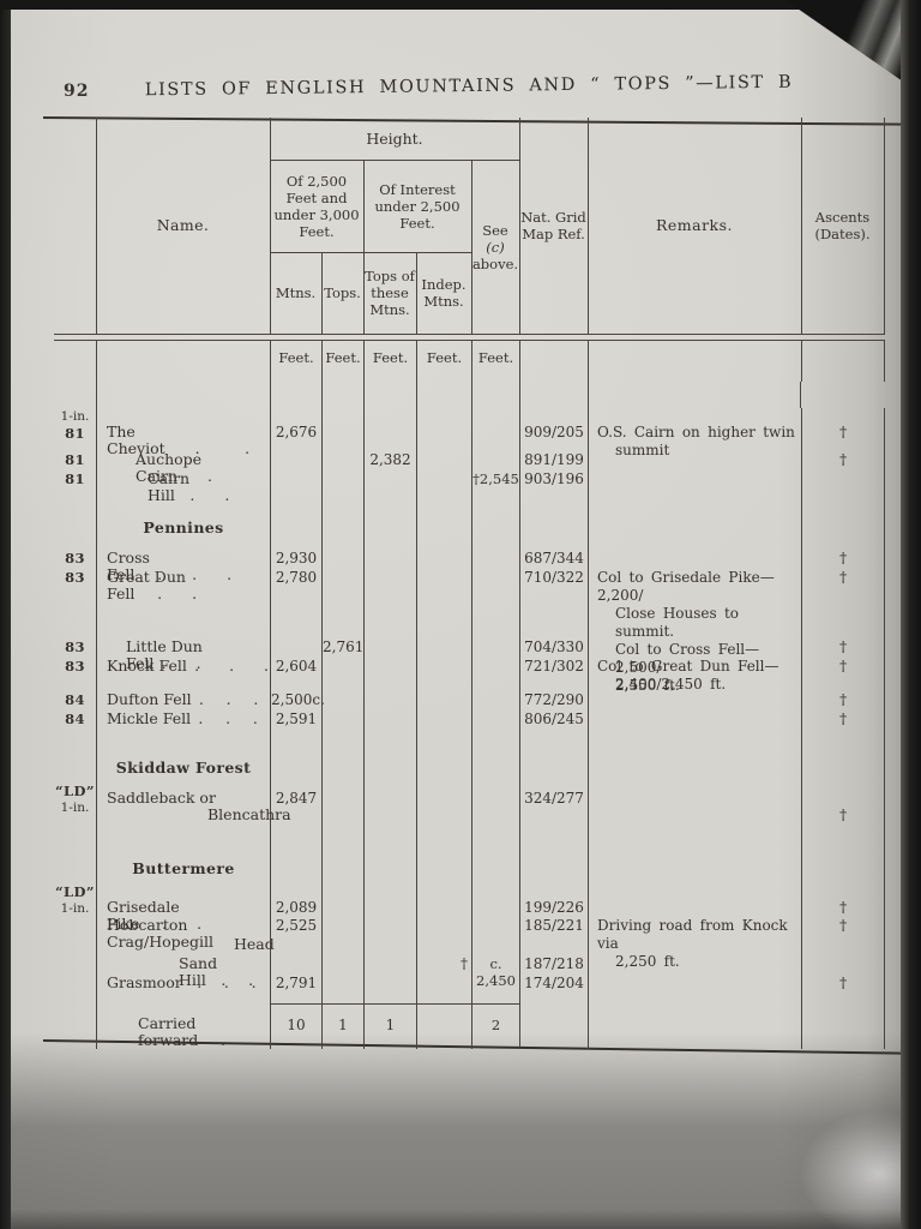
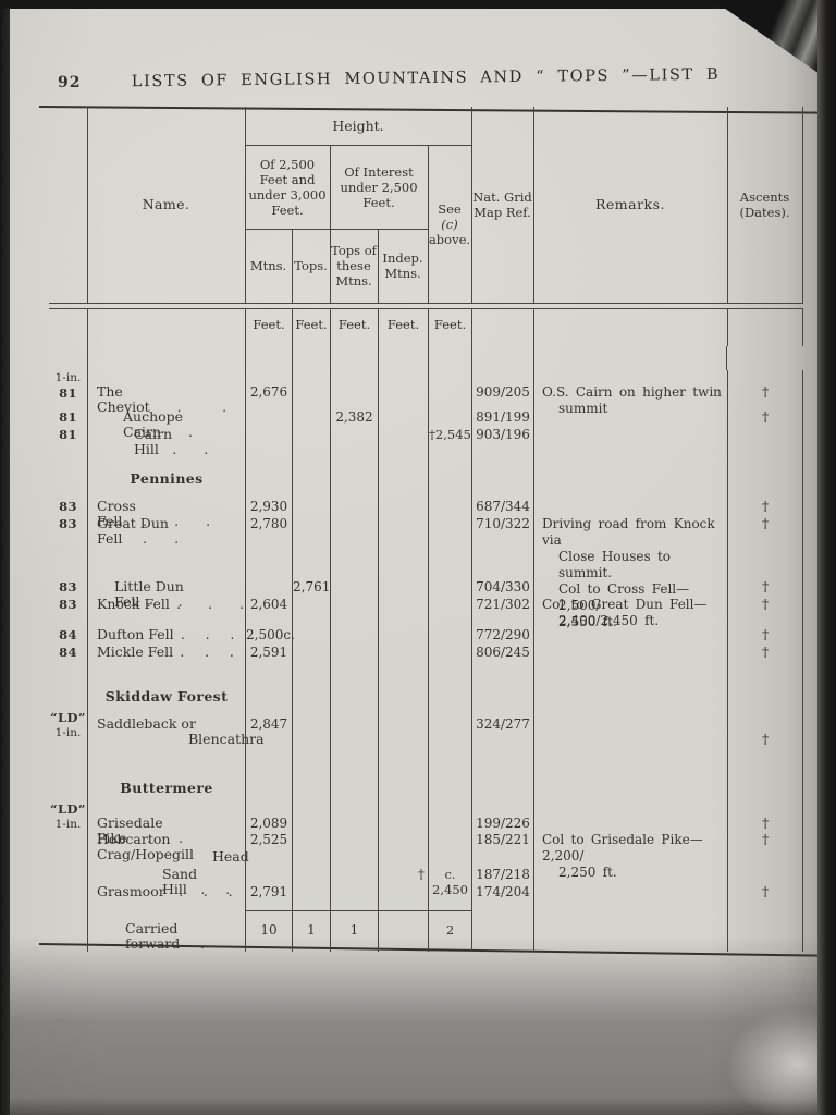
  92
  LISTS OF ENGLISH MOUNTAINS AND “ TOPS ”—LIST B
  Name.
  Height.
  Of 2,500 Feet and under 3,000 Feet.
  Of Interest under 2,500 Feet.
  See
  (c)
  above.
  Mtns.
  Tops.
  Tops of these Mtns.
  Indep. Mtns.
  Nat. Grid Map Ref.
  Remarks.
  Ascents (Dates).
  Feet.
  Feet.
  Feet.
  Feet.
  Feet.
  1-in.
  81
  The Cheviot . .
  2,676
  909/205
  O.S. Cairn on higher twin
  summit
  †
  81
  Auchope Cairn .
  2,382
  891/199
  †
  81
  Cairn Hill . .
  †2,545
  903/196
  Pennines
  83
  Cross Fell . . .
  2,930
  687/344
  †
  83
  Great Dun Fell . .
  2,780
  710/322
- Col to Grisedale Pike—2,200/
+ Driving road from Knock via
  Close Houses to summit.
  Col to Cross Fell—2,500/
  2,550 ft.
  †
  83
  Little Dun Fell . .
  2,761
  704/330
  †
  83
  Knock Fell . . .
  2,604
  721/302
  Col to Great Dun Fell—
  2,400/2,450 ft.
  †
  84
  Dufton Fell . . .
  2,500c.
  772/290
  †
  84
  Mickle Fell . . .
  2,591
  806/245
  †
  Skiddaw Forest
  “LD”
  1-in.
  Saddleback or
  Blencathra
  2,847
  324/277
  †
  Buttermere
  “LD”
  1-in.
  Grisedale Pike . .
  2,089
  199/226
  †
  Hobcarton Crag/Hopegill
  2,525
  185/221
- Driving road from Knock via
+ Col to Grisedale Pike—2,200/
  2,250 ft.
  †
  Head
  Sand Hill . .
  †
  c. 2,450
  187/218
  Grasmoor . . .
  2,791
  174/204
  †
  10
  1
  1
  2
